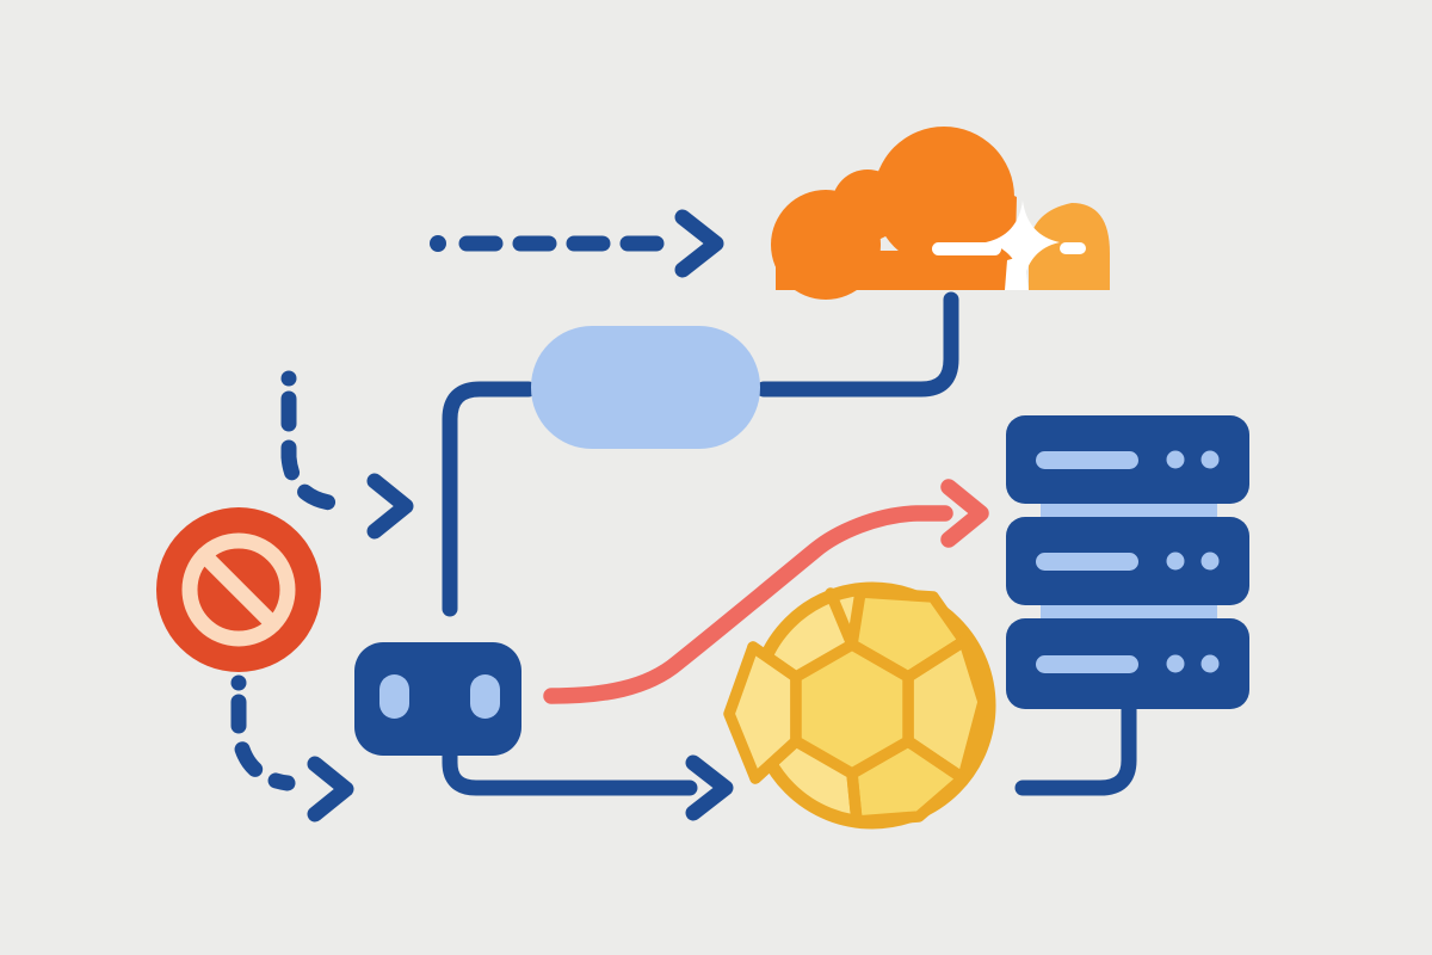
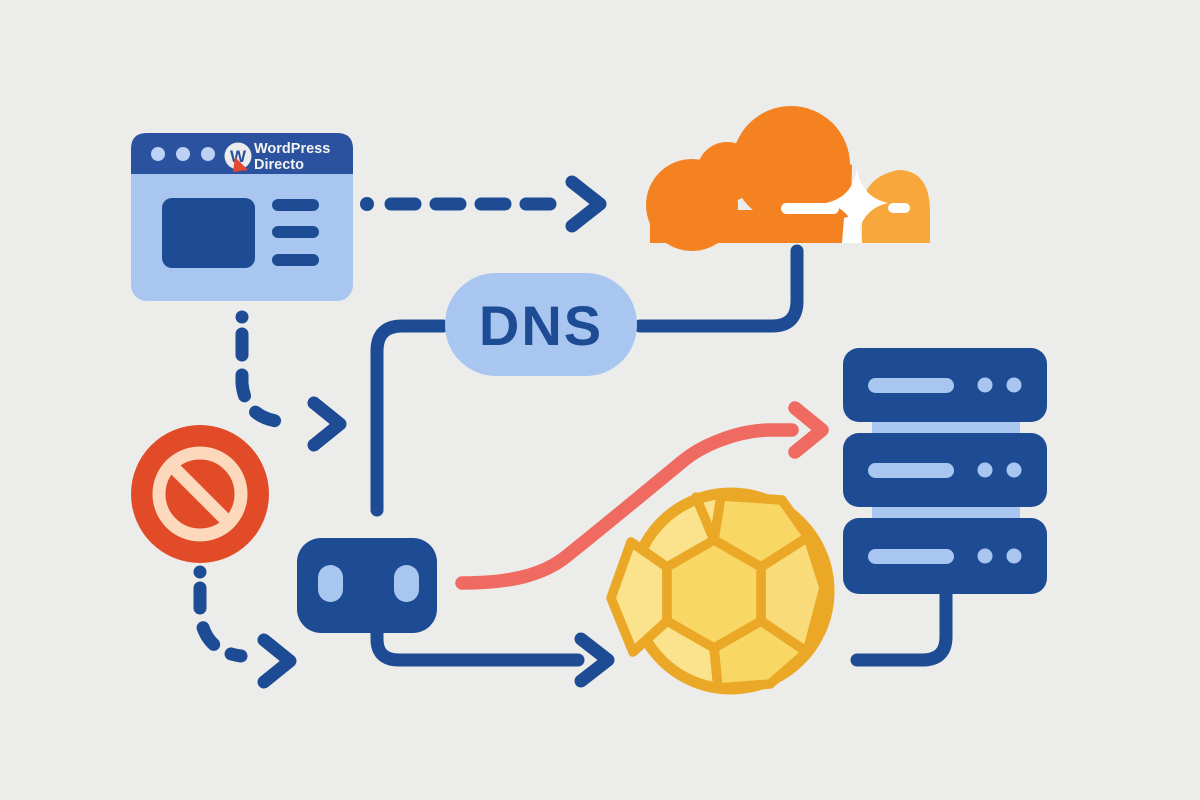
+ W
+ WordPress
+ Directo
+ DNS
